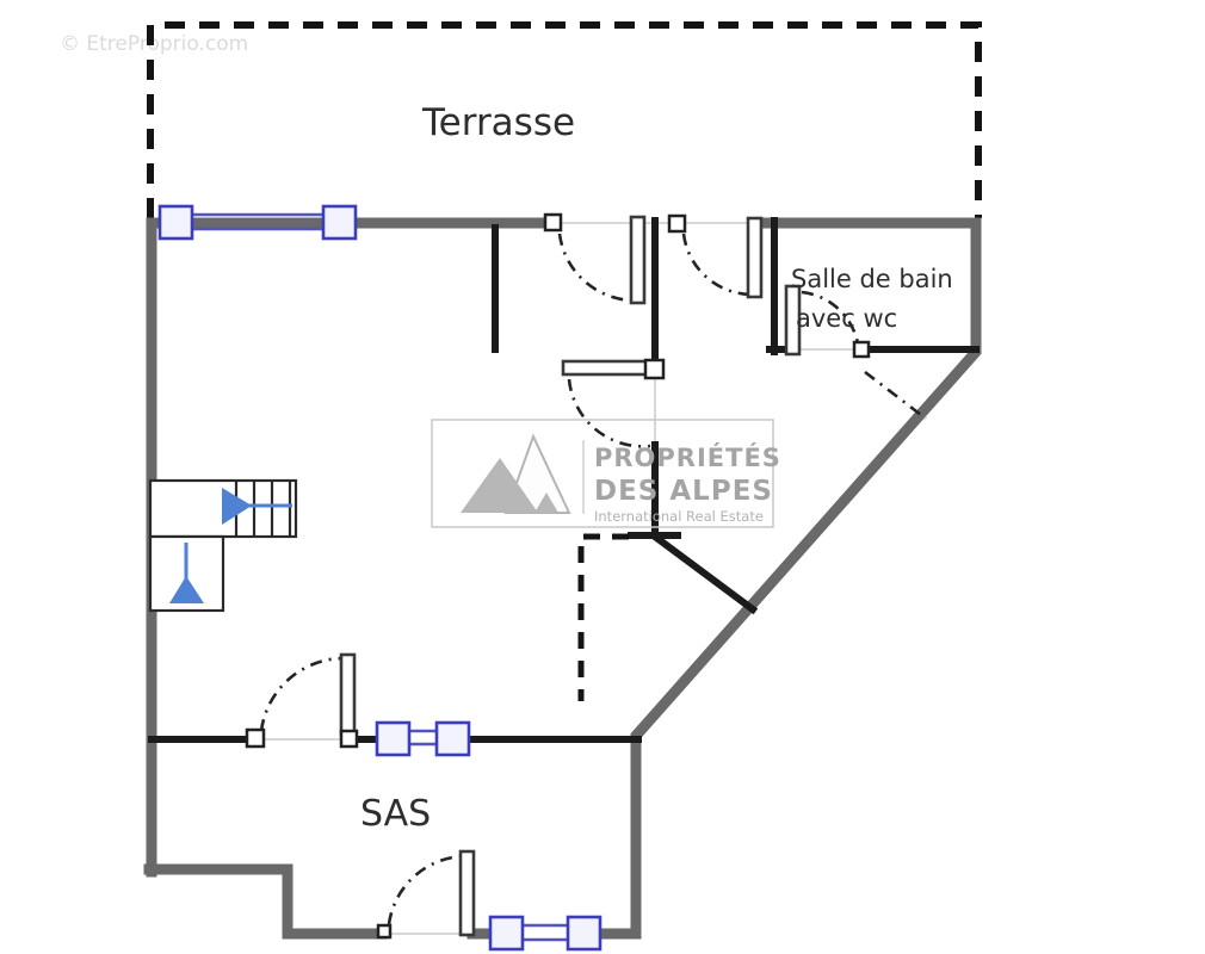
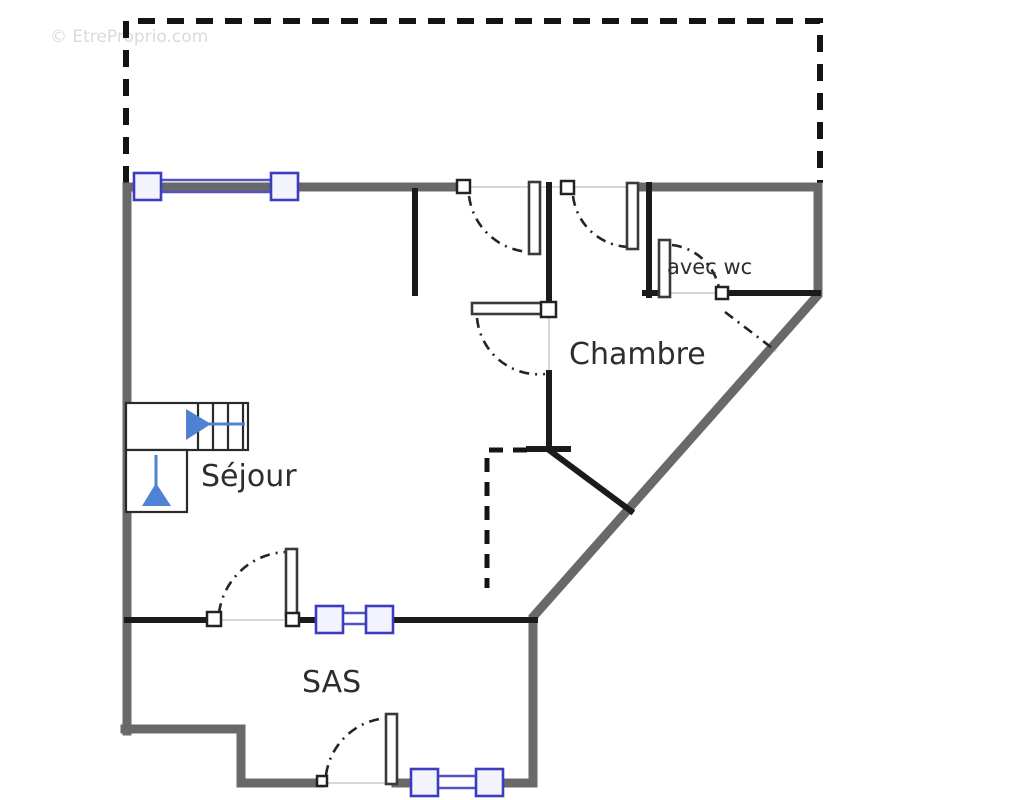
  © EtrePrprio.com
- PROPRIÉTÉS
- DES ALPES
- International Real Estate
- Terrasse
- Salle de bain
  avec wc
+ Chambre
+ Séjour
  SAS
